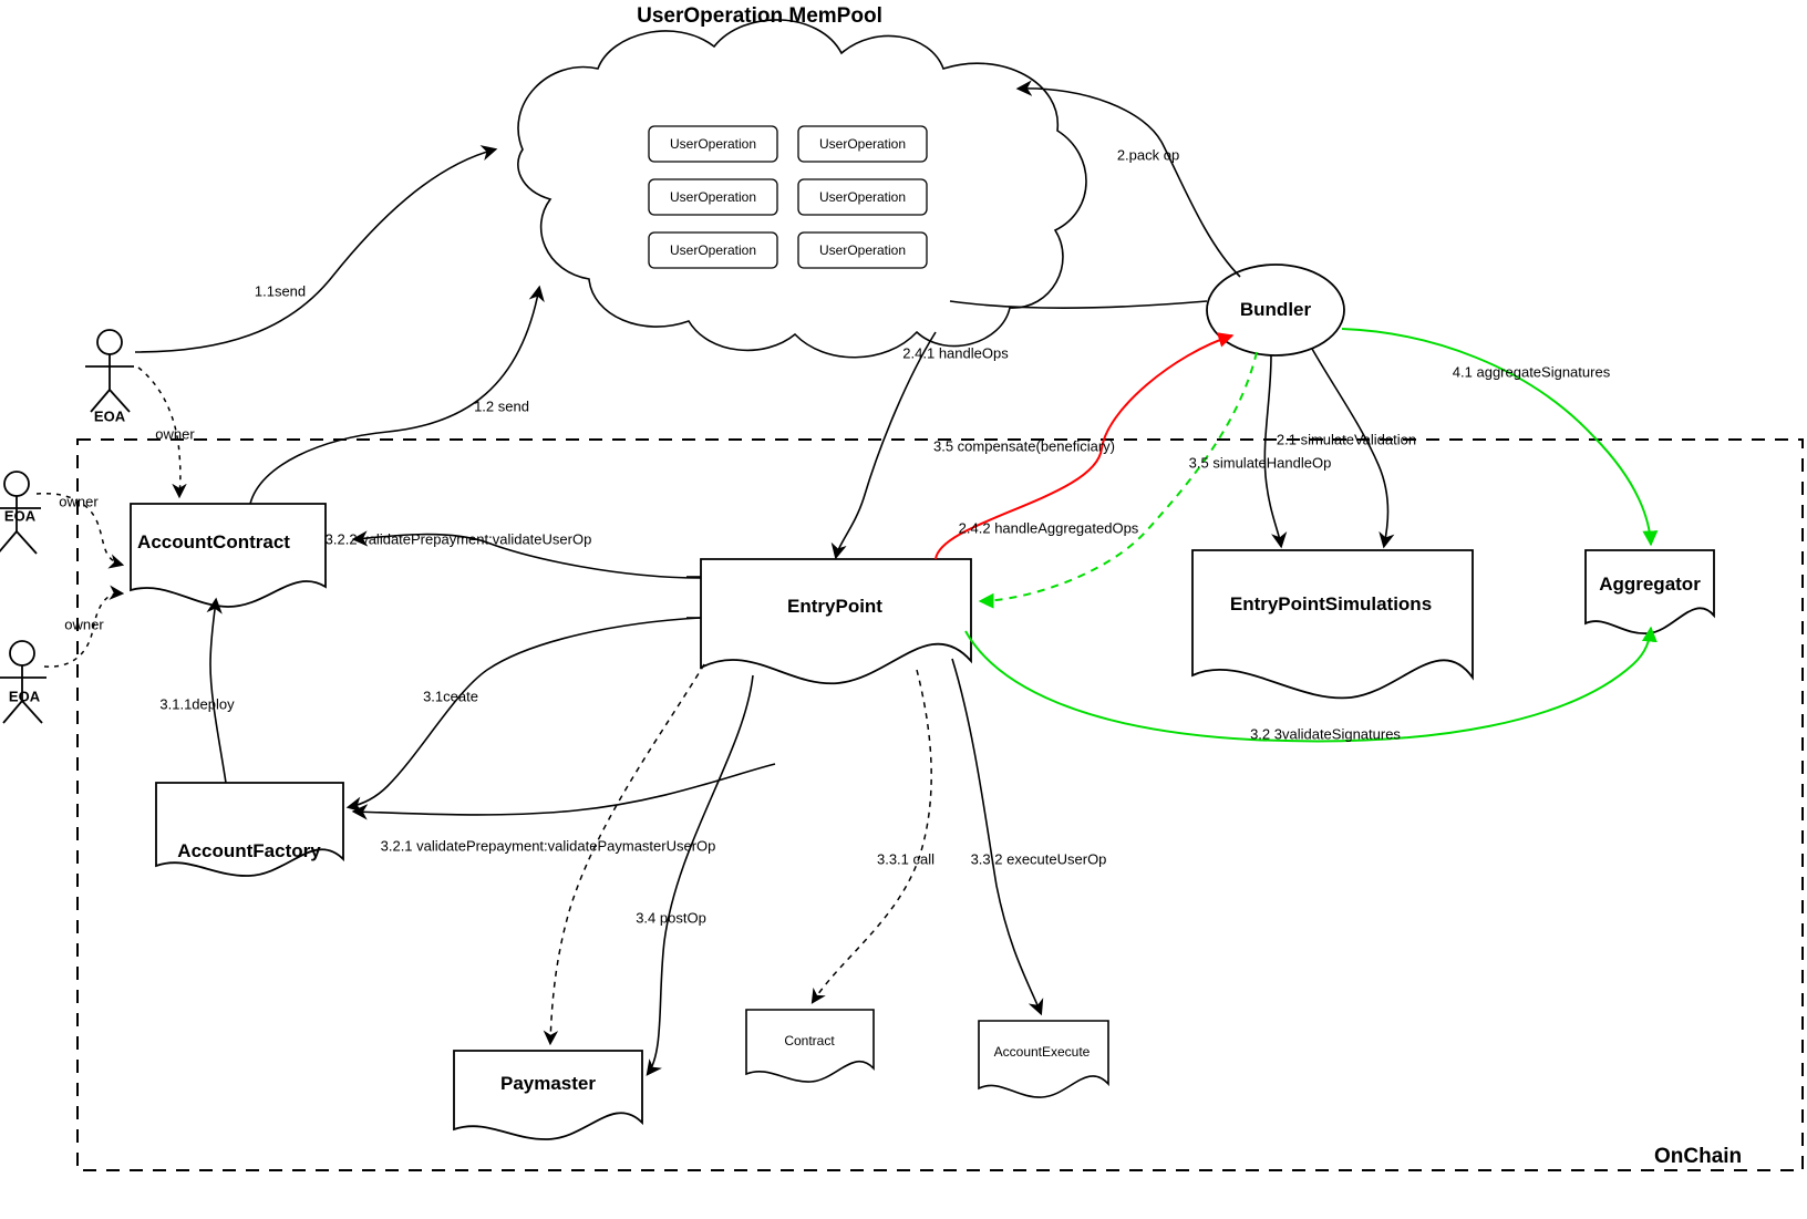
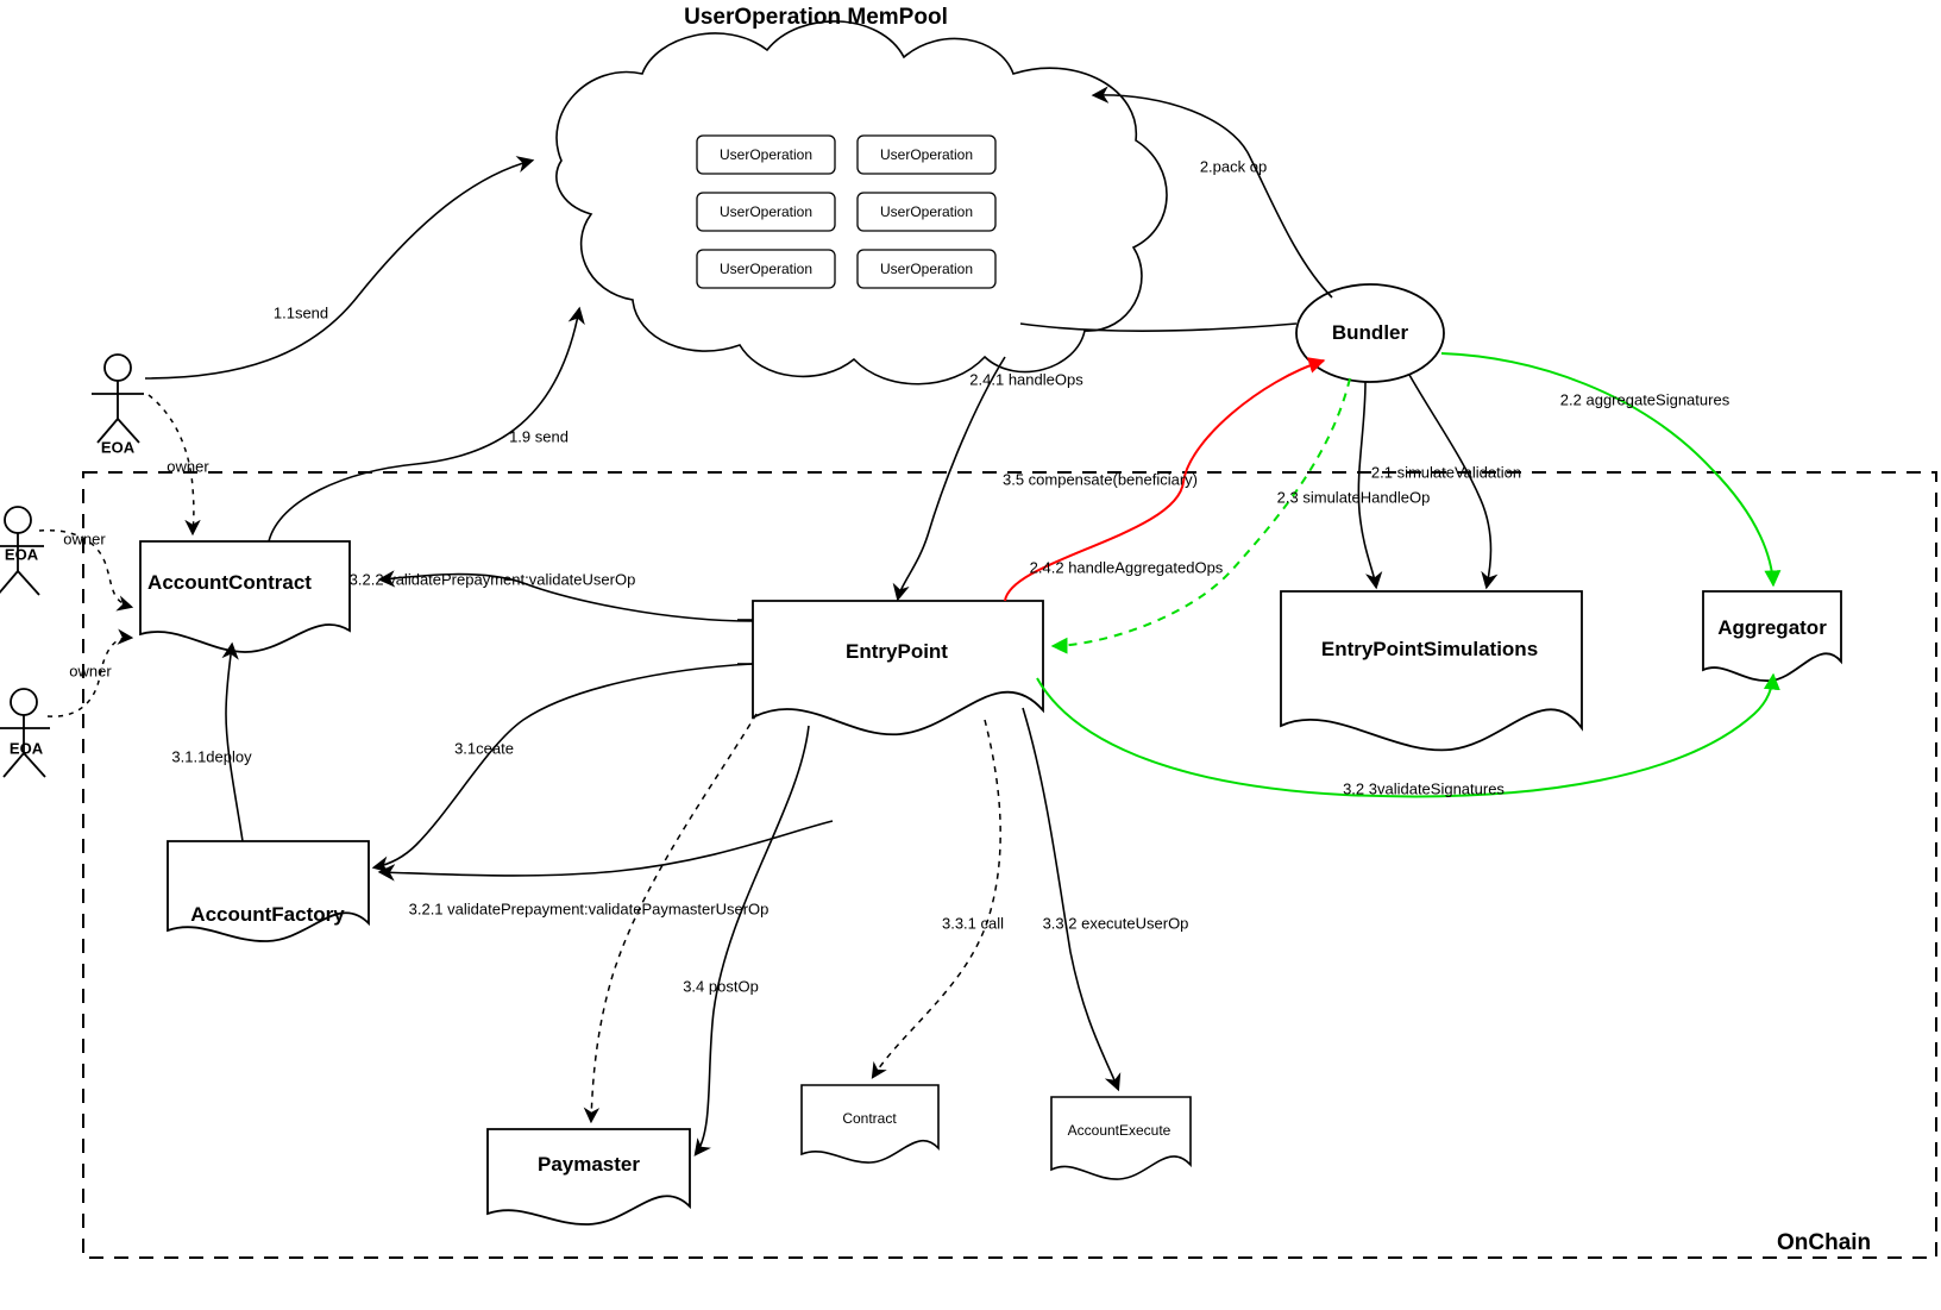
  UserOperation MemPool
  UserOperation
  UserOperation
  UserOperation
  UserOperation
  UserOperation
  UserOperation
  EOA
  EOA
  EOA
  Bundler
  AccountContract
  EntryPoint
  EntryPointSimulations
  Aggregator
  AccountFactory
  Paymaster
  Contract
  AccountExecute
  1.1send
- 1.2 send
+ 1.9 send
  2.pack op
  2.4.1 handleOps
- 4.1 aggregateSignatures
+ 2.2 aggregateSignatures
  2.1 simulateValidation
- 3.5 simulateHandleOp
+ 2.3 simulateHandleOp
  3.5 compensate(beneficiary)
  2.4.2 handleAggregatedOps
  3.2.2 validatePrepayment:validateUserOp
  3.2 3validateSignatures
  3.1.1deploy
  3.1ceate
  3.2.1 validatePrepayment:validatePaymasterUserOp
  3.4 postOp
  3.3.1 call
  3.3.2 executeUserOp
  owner
  owner
  owner
  OnChain
